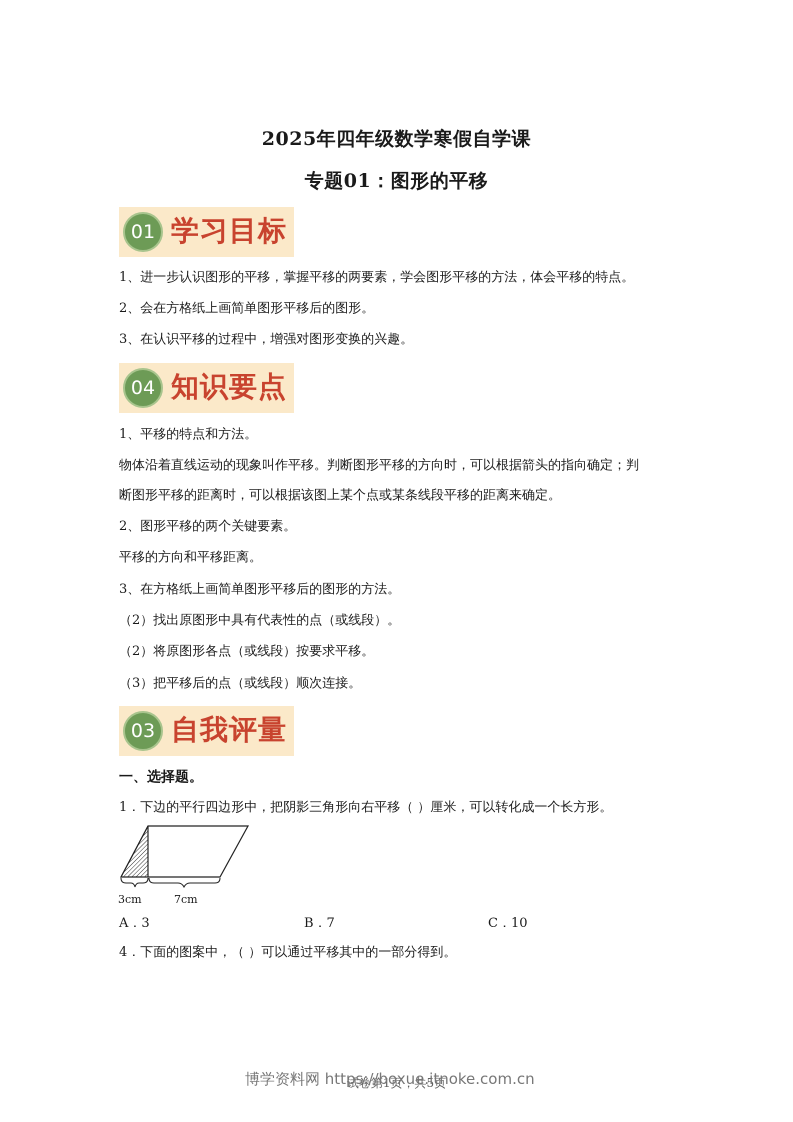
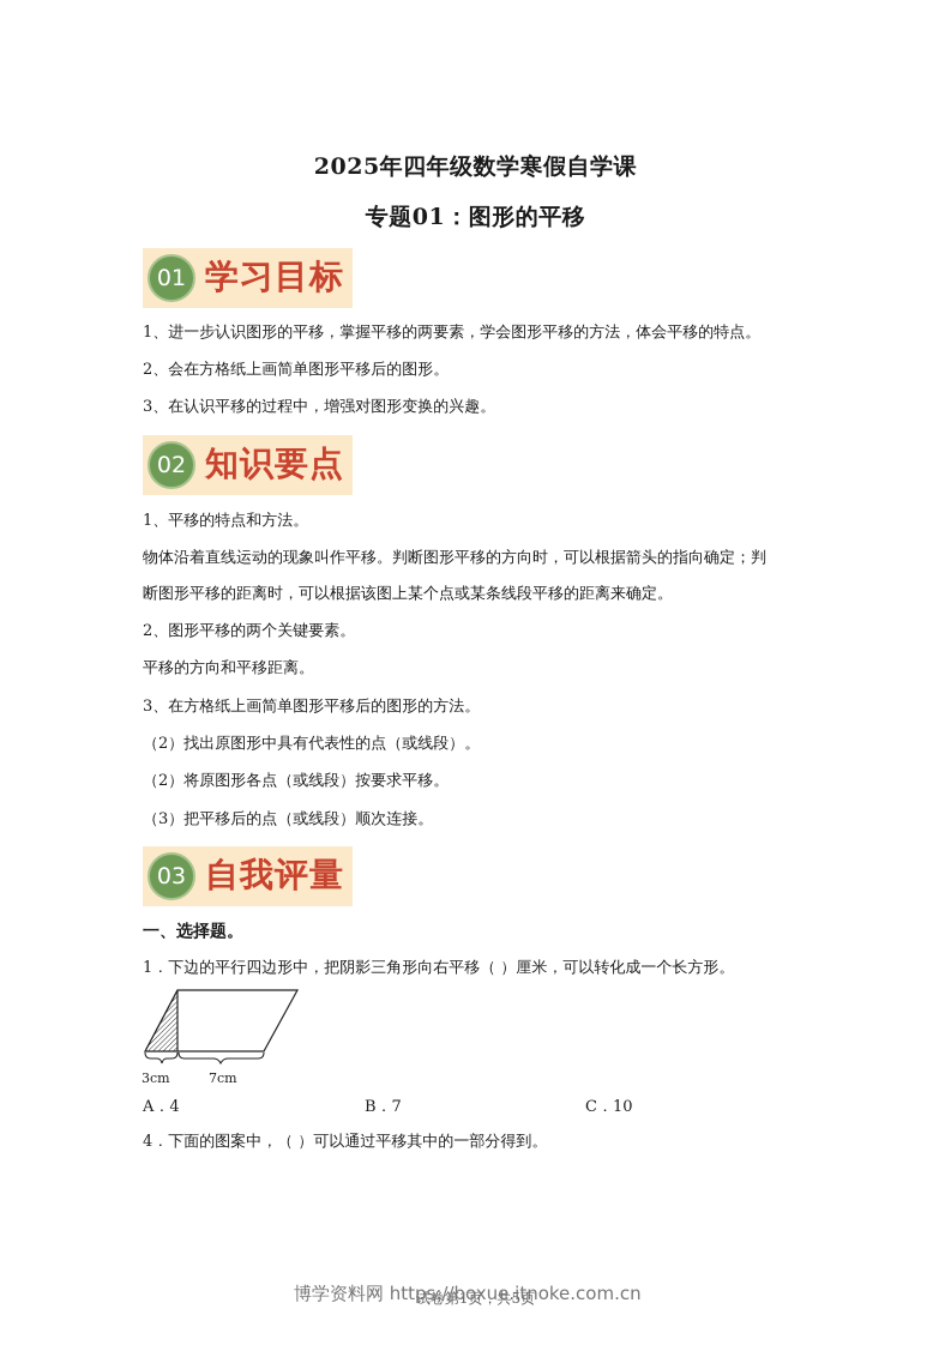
  2025年四年级数学寒假自学课
  专题01：图形的平移
  01
  学习目标
  1、进一步认识图形的平移，掌握平移的两要素，学会图形平移的方法，体会平移的特点。
  2、会在方格纸上画简单图形平移后的图形。
  3、在认识平移的过程中，增强对图形变换的兴趣。
- 04
+ 02
  知识要点
  1、平移的特点和方法。
  物体沿着直线运动的现象叫作平移。判断图形平移的方向时，可以根据箭头的指向确定；判
  断图形平移的距离时，可以根据该图上某个点或某条线段平移的距离来确定。
  2、图形平移的两个关键要素。
  平移的方向和平移距离。
  3、在方格纸上画简单图形平移后的图形的方法。
  （2）找出原图形中具有代表性的点（或线段）。
  （2）将原图形各点（或线段）按要求平移。
  （3）把平移后的点（或线段）顺次连接。
  03
  自我评量
  一、选择题。
  1．下边的平行四边形中，把阴影三角形向右平移（ ）厘米，可以转化成一个长方形。
  3cm
  7cm
- A．3
+ A．4
  B．7
  C．10
  4．下面的图案中，（ ）可以通过平移其中的一部分得到。
  试卷第1页，共5页
  博学资料网 https://boxue.itnoke.com.cn
